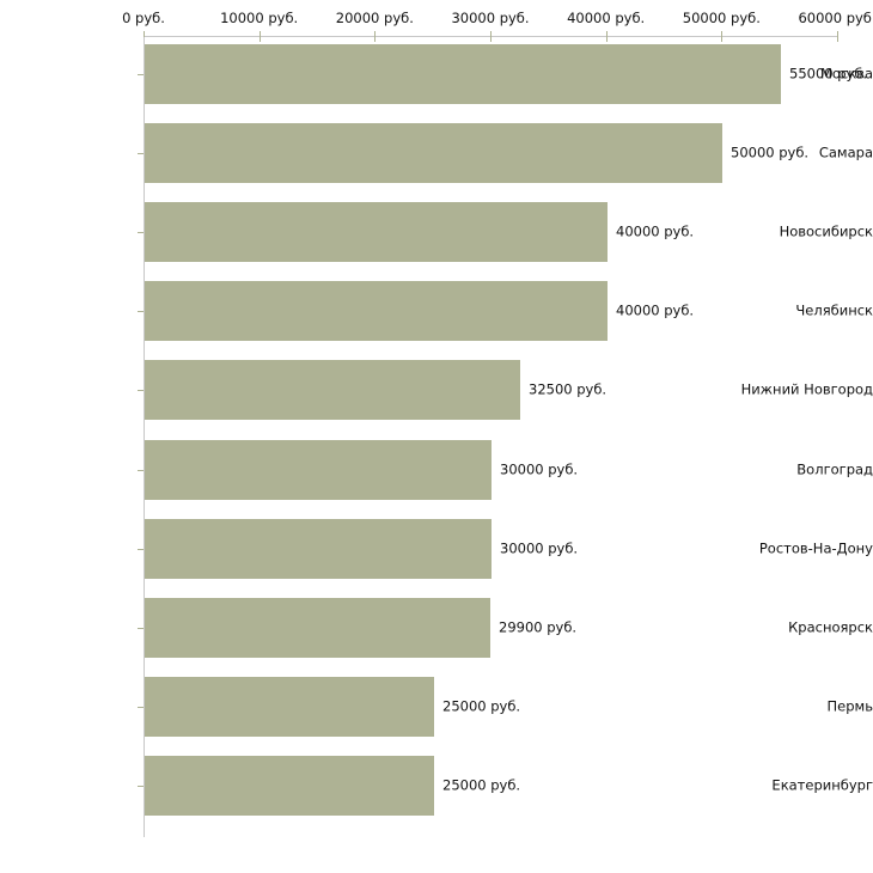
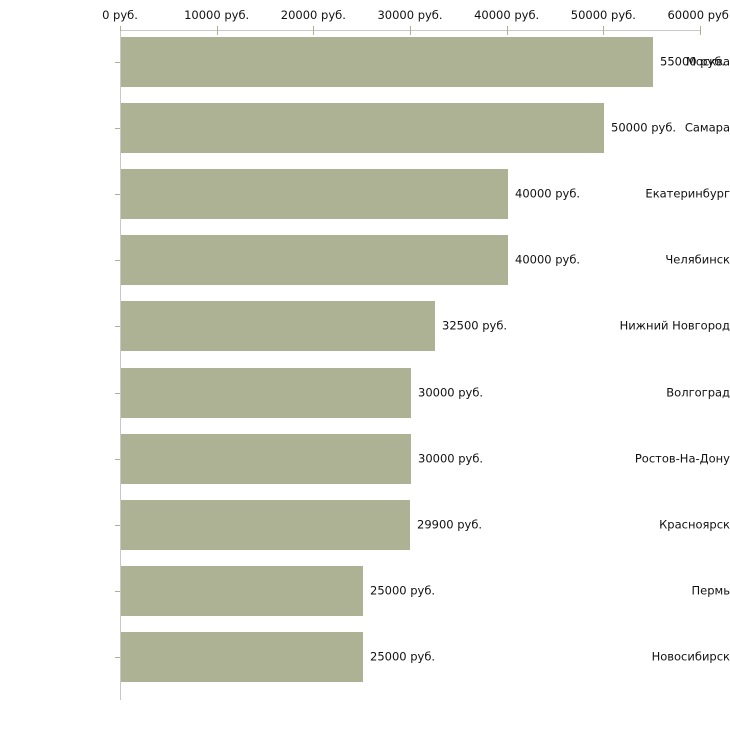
  0 руб.
  10000 руб.
  20000 руб.
  30000 руб.
  40000 руб.
  50000 руб.
  60000 руб
  Москва
  Самара
- Новосибирск
+ Екатеринбург
  Челябинск
  Нижний Новгород
  Волгоград
  Ростов-На-Дону
  Красноярск
  Пермь
- Екатеринбург
+ Новосибирск
  55000 руб.
  50000 руб.
  40000 руб.
  40000 руб.
  32500 руб.
  30000 руб.
  30000 руб.
  29900 руб.
  25000 руб.
  25000 руб.
